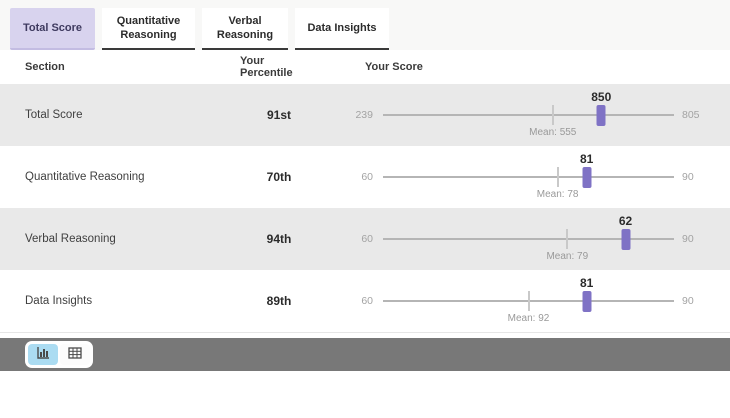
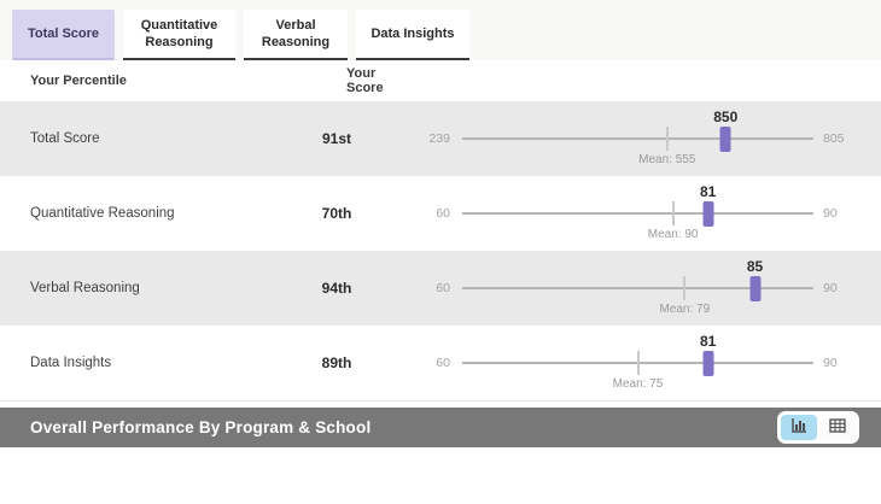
  Total Score
  Quantitative Reasoning
  Verbal Reasoning
  Data Insights
- Section
  Your Percentile
  Your Score
  Total Score
  91st
  239
  Mean: 555
  850
  805
  Quantitative Reasoning
  70th
  60
- Mean: 78
+ Mean: 90
  81
  90
  Verbal Reasoning
  94th
  60
  Mean: 79
- 62
+ 85
  90
  Data Insights
  89th
  60
- Mean: 92
+ Mean: 75
  81
  90
+ Overall Performance By Program & School
